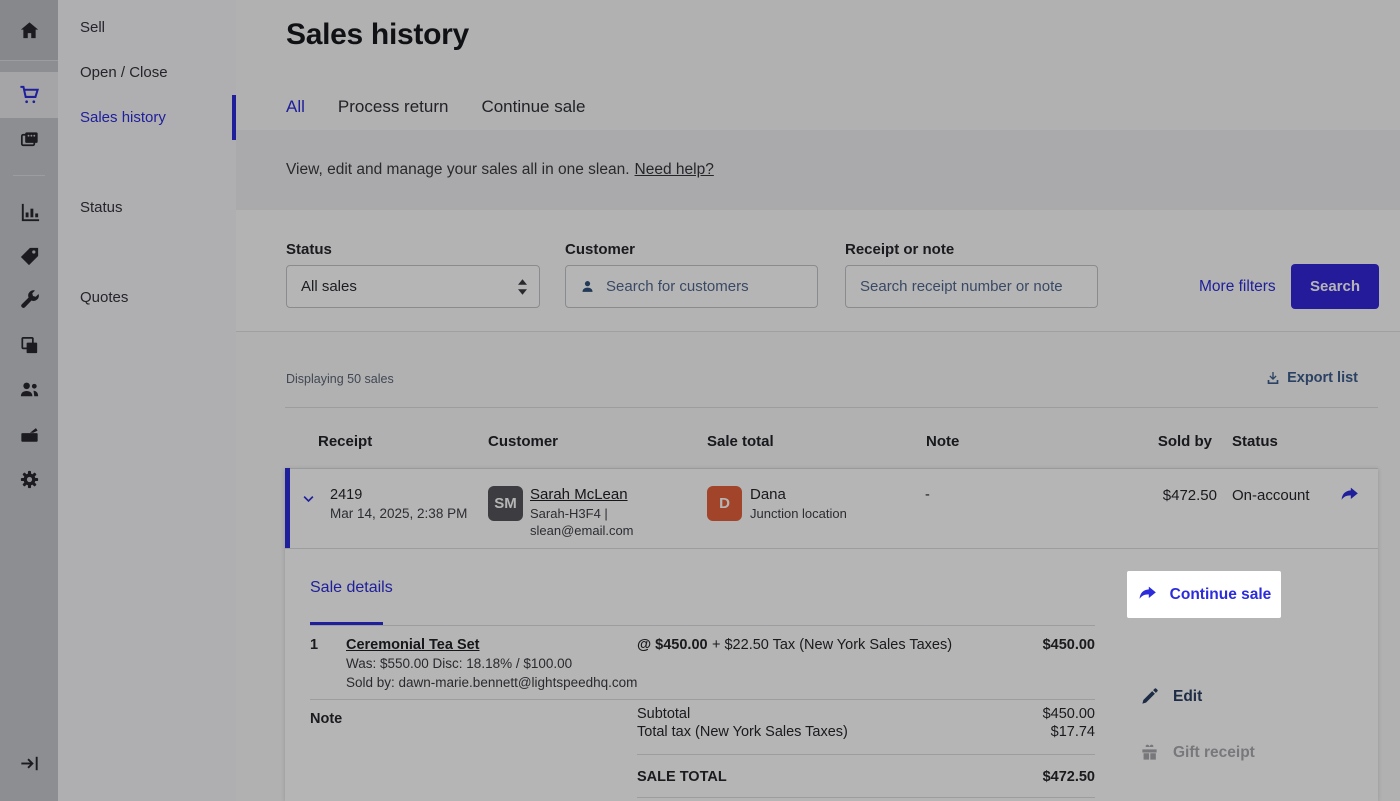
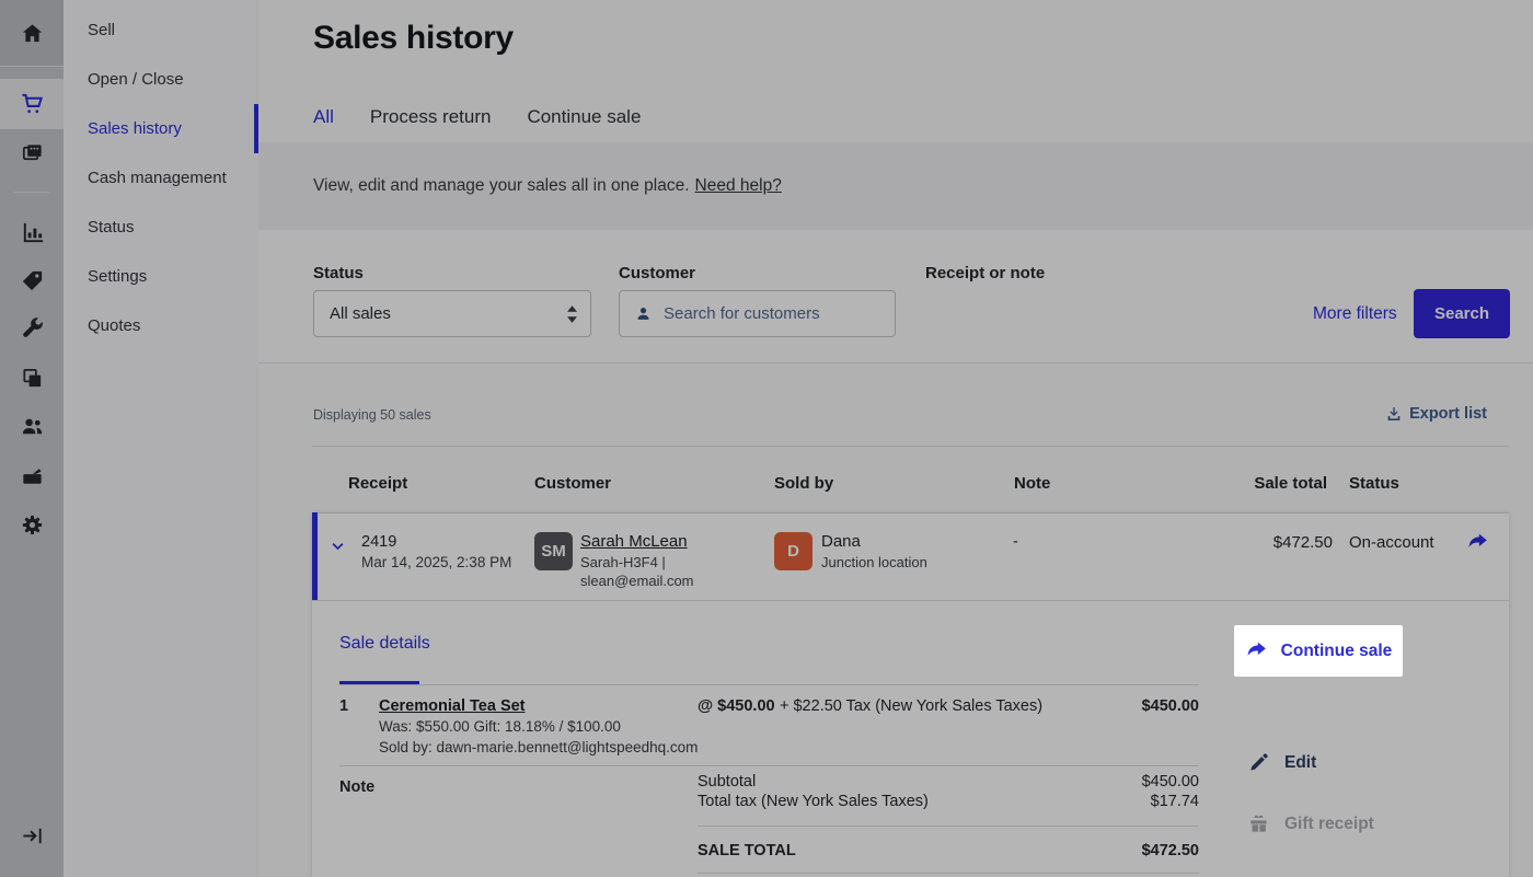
  Sell
  Open / Close
  Sales history
+ Cash management
  Status
+ Settings
  Quotes
  Sales history
  All
  Process return
  Continue sale
- View, edit and manage your sales all in one slean.
+ View, edit and manage your sales all in one place.
  Need help?
  Status
  All sales
  Customer
  Search for customers
  Receipt or note
- Search receipt number or note
  More filters
  Search
  Displaying 50 sales
  Export list
  Receipt
  Customer
- Sale total
+ Sold by
  Note
- Sold by
+ Sale total
  Status
  2419
  Mar 14, 2025, 2:38 PM
  SM
  Sarah McLean
  Sarah-H3F4 |
  slean@email.com
  D
  Dana
  Junction location
  -
  $472.50
  On-account
  Sale details
  1
  Ceremonial Tea Set
- Was: $550.00 Disc: 18.18% / $100.00
+ Was: $550.00 Gift: 18.18% / $100.00
  Sold by: dawn-marie.bennett@lightspeedhq.com
  @ $450.00
  + $22.50 Tax (New York Sales Taxes)
  $450.00
  Note
  Subtotal
  $450.00
  Total tax (New York Sales Taxes)
  $17.74
  SALE TOTAL
  $472.50
  Edit
  Gift receipt
  Continue sale
